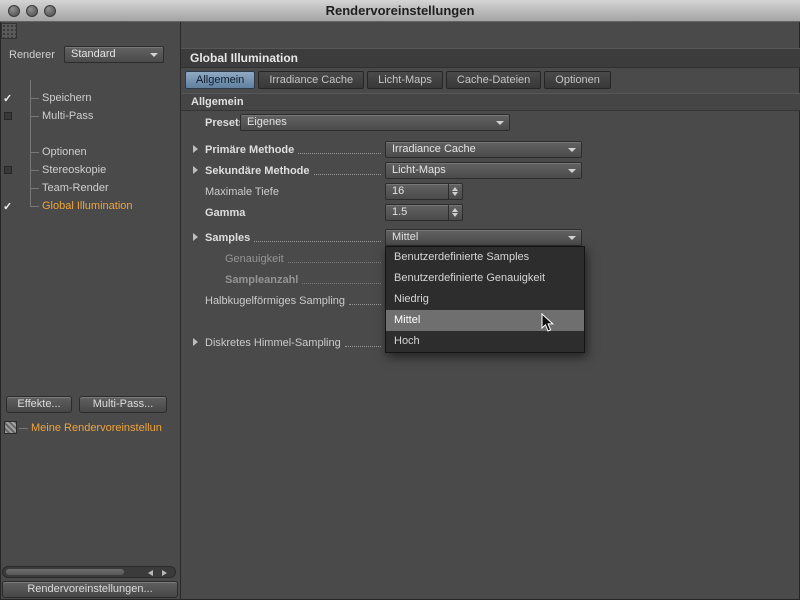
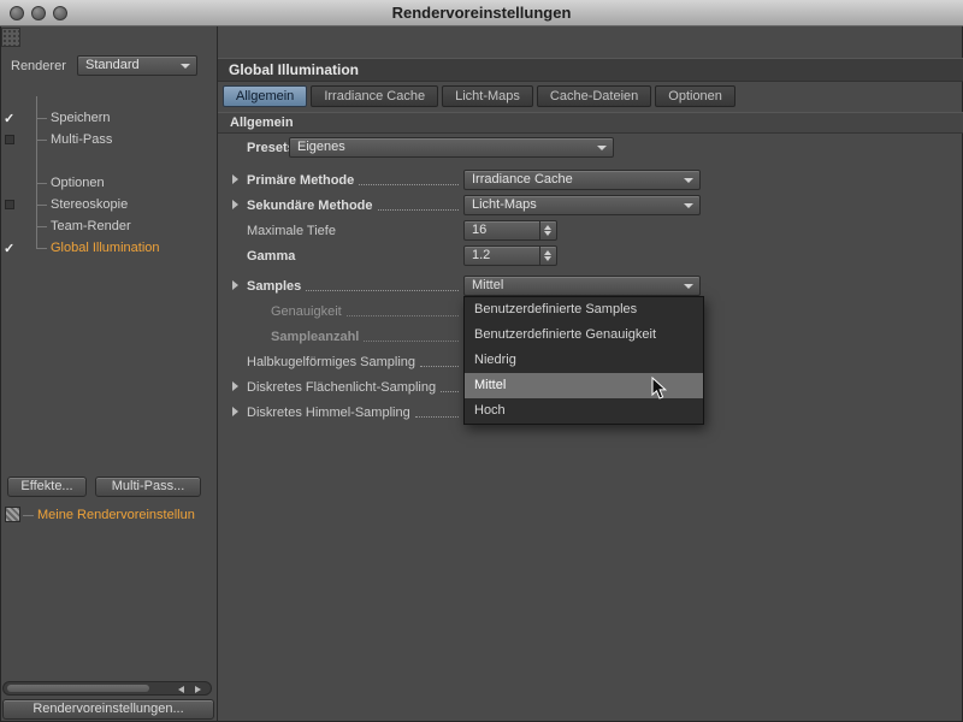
  Rendervoreinstellungen
  Renderer
  Standard
  ✓
  Speichern
  Multi-Pass
  Optionen
  Stereoskopie
  Team-Render
  ✓
  Global Illumination
  Effekte...
  Multi-Pass...
  Meine Rendervoreinstellun
  Rendervoreinstellungen...
  Global Illumination
  Allgemein
  Irradiance Cache
  Licht-Maps
  Cache-Dateien
  Optionen
  Allgemein
  Preset
  Eigenes
  Primäre Methode
  Irradiance Cache
  Sekundäre Methode
  Licht-Maps
  Maximale Tiefe
  16
  Gamma
- 1.5
+ 1.2
  Samples
  Mittel
  Genauigkeit
  Sampleanzahl
  Halbkugelförmiges Sampling
+ Diskretes Flächenlicht-Sampling
  Diskretes Himmel-Sampling
  Benutzerdefinierte Samples
  Benutzerdefinierte Genauigkeit
  Niedrig
  Mittel
  Hoch
